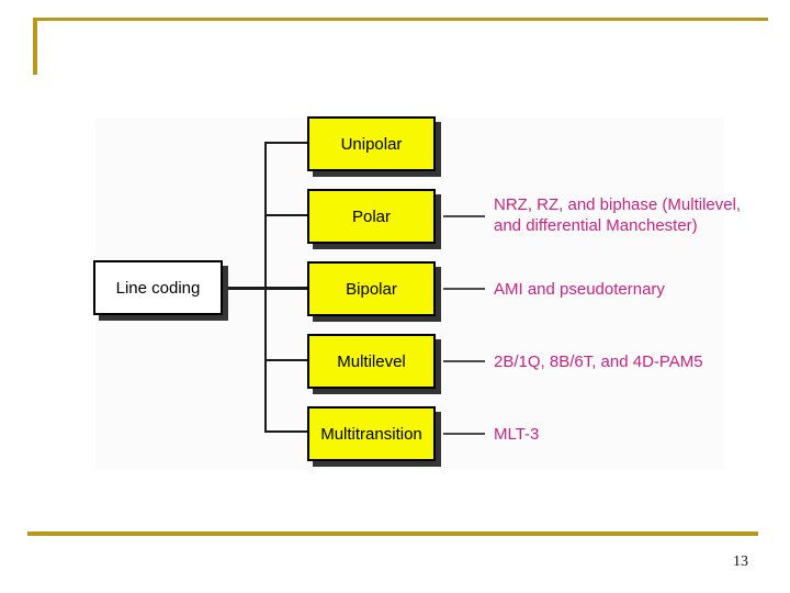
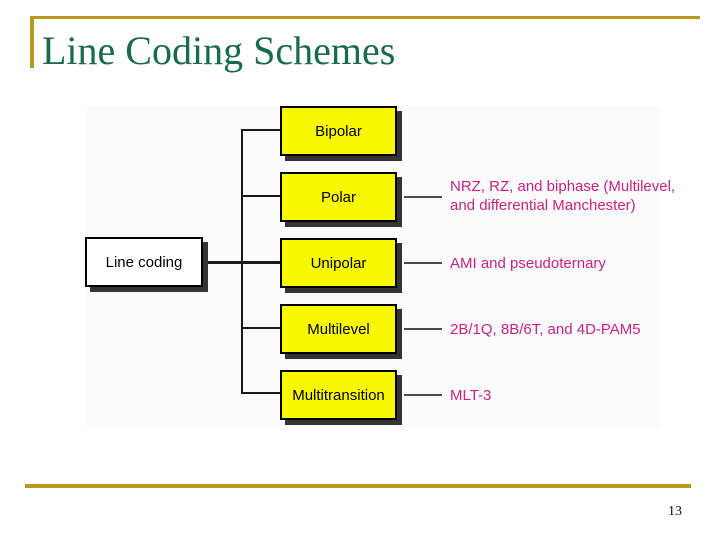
+ Line Coding Schemes
  Line coding
- Unipolar
+ Bipolar
  Polar
- Bipolar
+ Unipolar
  Multilevel
  Multitransition
  NRZ, RZ, and biphase (Multilevel, and differential Manchester)
  AMI and pseudoternary
  2B/1Q, 8B/6T, and 4D-PAM5
  MLT-3
  13
